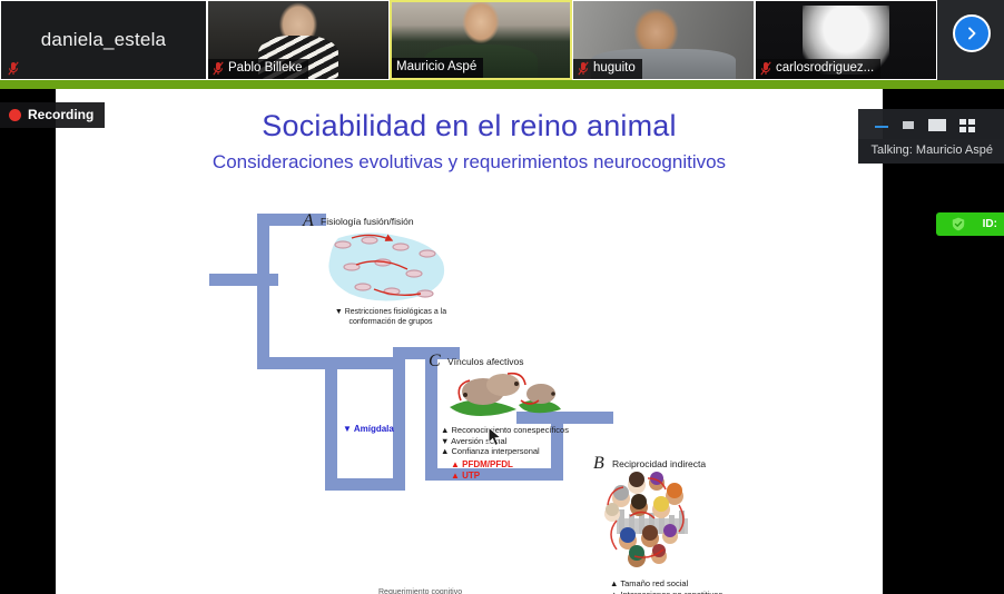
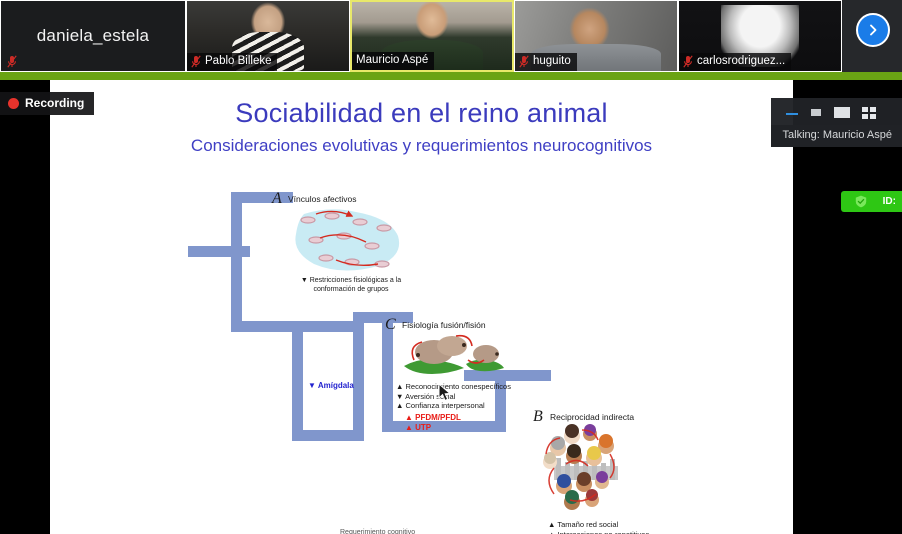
  daniela_estela
  Pablo Billeke
  Mauricio Aspé
  huguito
  carlosrodriguez...
  Sociabilidad en el reino animal
  Consideraciones evolutivas y requerimientos neurocognitivos
  A
- Fisiología fusión/fisión
+ Vínculos afectivos
  C
- Vínculos afectivos
+ Fisiología fusión/fisión
  ▲ Reconociiento conespecíficos
  ▼ Aversión soial
  ▲ Confianza interpersonal
  ▲ PFDM/PFDL
  ▲ UTP
  ▼ Amígdala
  B
  Reciprocidad indirecta
  ▲ Tamaño red social
  Recording
  Talking: Mauricio Aspé
  ID:
